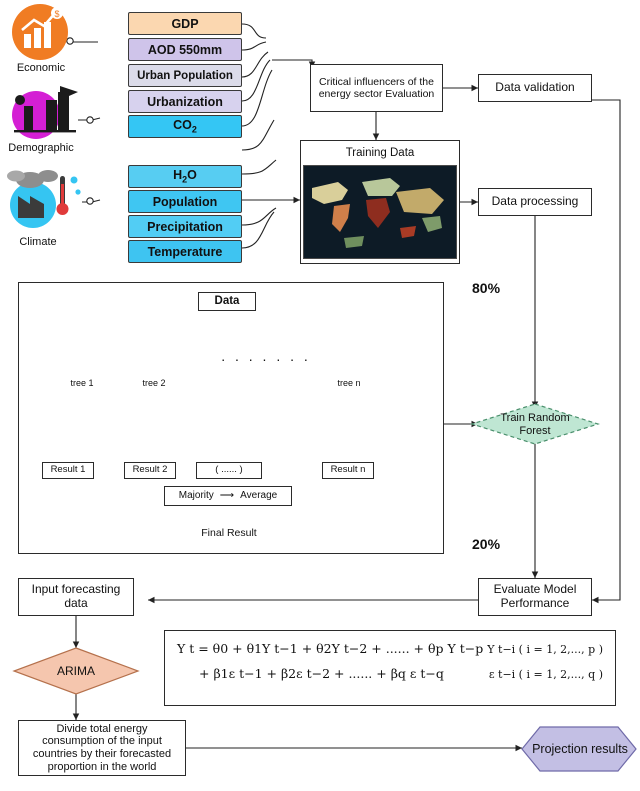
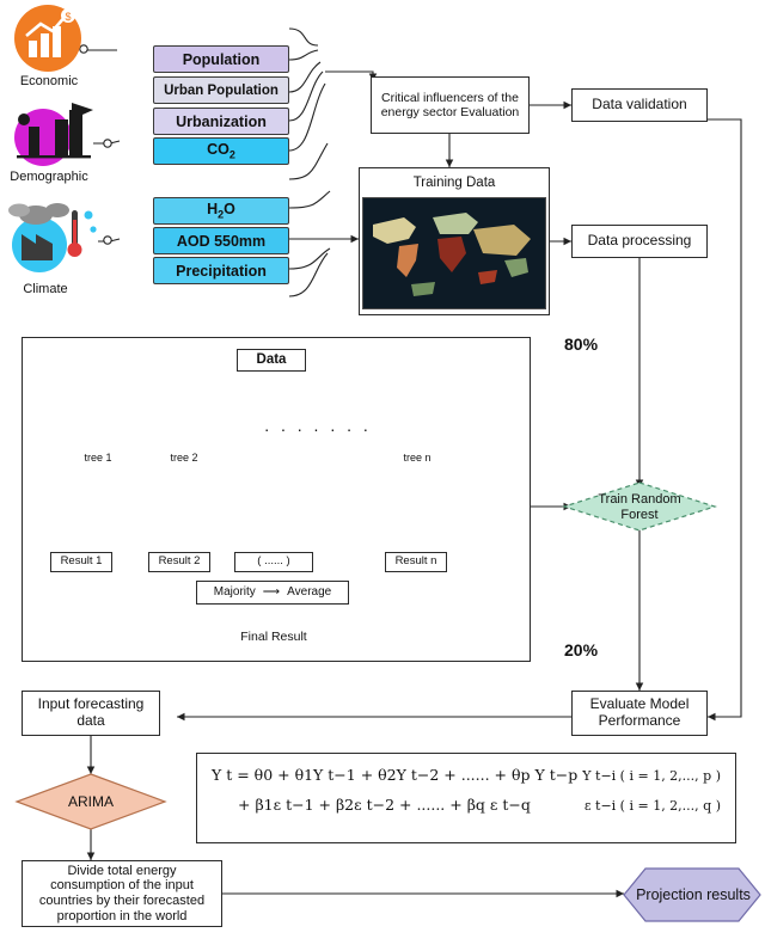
  $
  Economic
  Demographic
  Climate
- GDP
- AOD 550mm
+ Population
  Urban Population
  Urbanization
  CO2
  H2O
- Population
+ AOD 550mm
  Precipitation
- Temperature
  Critical influencers of the energy sector Evaluation
  Training Data
  Data validation
  Data processing
  80%
  20%
  Train Random Forest
  ARIMA
  Projection results
  Data
  . . . . . . .
  tree 1
  tree 2
  tree n
  Result 1
  Result 2
  ( ...... )
  Result n
  Majority
  ⟶
  Average
  Final Result
  Input forecasting data
  Evaluate Model Performance
  Divide total energy consumption of the input countries by their forecasted proportion in the world
  Y t = θ0 + θ1Y t−1 + θ2Y t−2 + ...... + θp Y t−p
  Y t−i ( i = 1, 2,..., p )
  + β1ε t−1 + β2ε t−2 + ...... + βq ε t−q
  ε t−i ( i = 1, 2,..., q )
